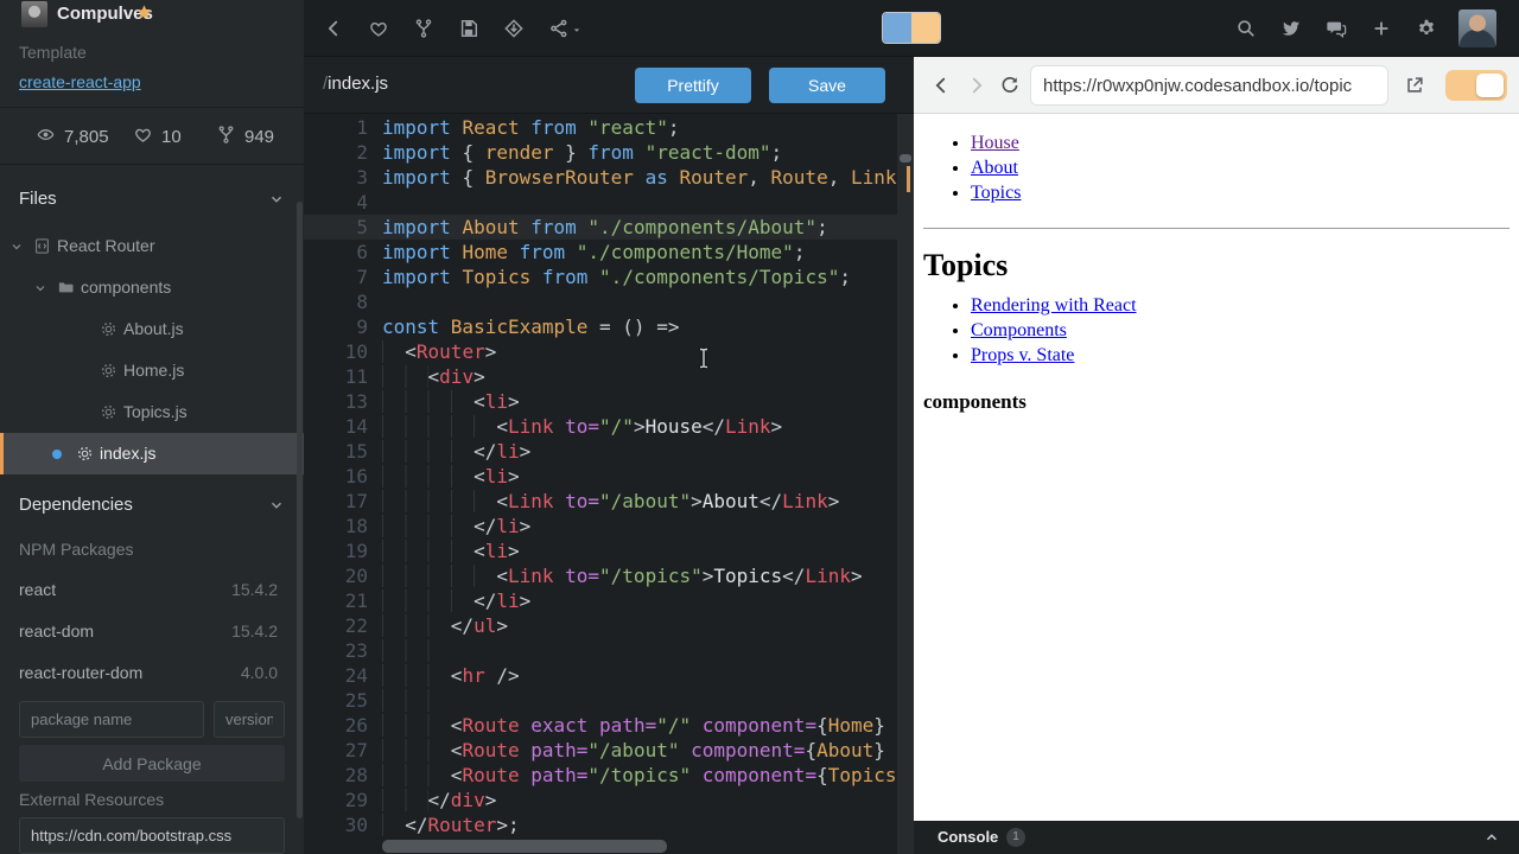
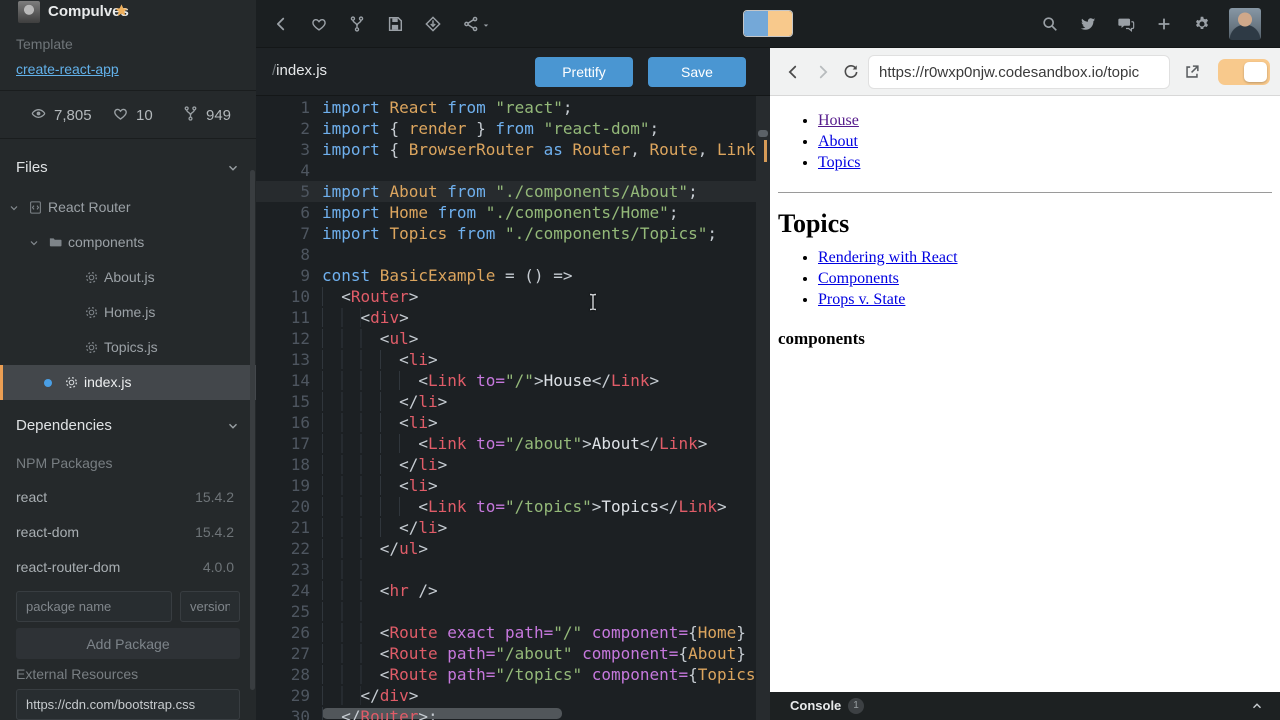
  Compulves
  Template
  create-react-app
  7,805
  10
  949
  Files
  React Router
  components
  About.js
  Home.js
  Topics.js
  index.js
  Dependencies
  NPM Packages
  react
  15.4.2
  react-dom
  15.4.2
  react-router-dom
  4.0.0
  package name
  version
  Add Package
  External Resources
  https://cdn.com/bootstrap.css
  /index.js
  Prettify
  Save
  1 import React from "react";
  2 import { render } from "react-dom";
  4
  5 import About from "./components/About";
  6 import Home from "./components/Home";
  7 import Topics from "./components/Topics";
  8
  9 const BasicExample = () =>
  10 <Router>
  11 <div>
+ 12 <ul>
  13 <li>
  14 <Link to="/">House</Link>
  15 </li>
  16 <li>
  17 <Link to="/about">About</Link>
  18 </li>
  19 <li>
  20 <Link to="/topics">Topics</Link>
  21 </li>
  22 </ul>
  23
  24 <hr />
  25
  26 <Route exact path="/" component={Home}
  27 <Route path="/about" component={About}
  28 <Route path="/topics" component={Topics
  29 </div>
  30 </Router>;
  https://r0wxp0njw.codesandbox.io/topic
  House
  About
  Topics
  Topics
  Rendering with React
  Components
  Props v. State
  components
  Console
  1
